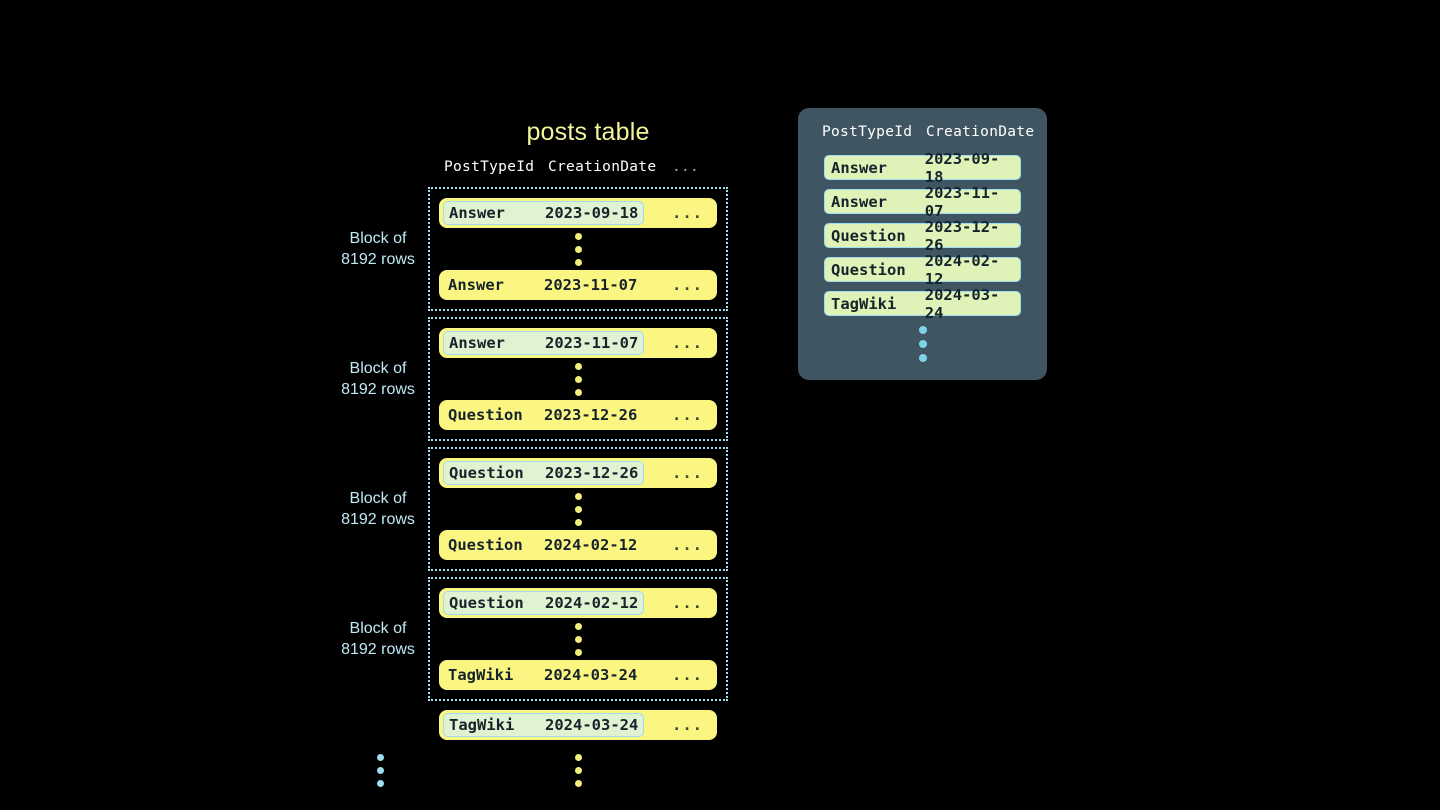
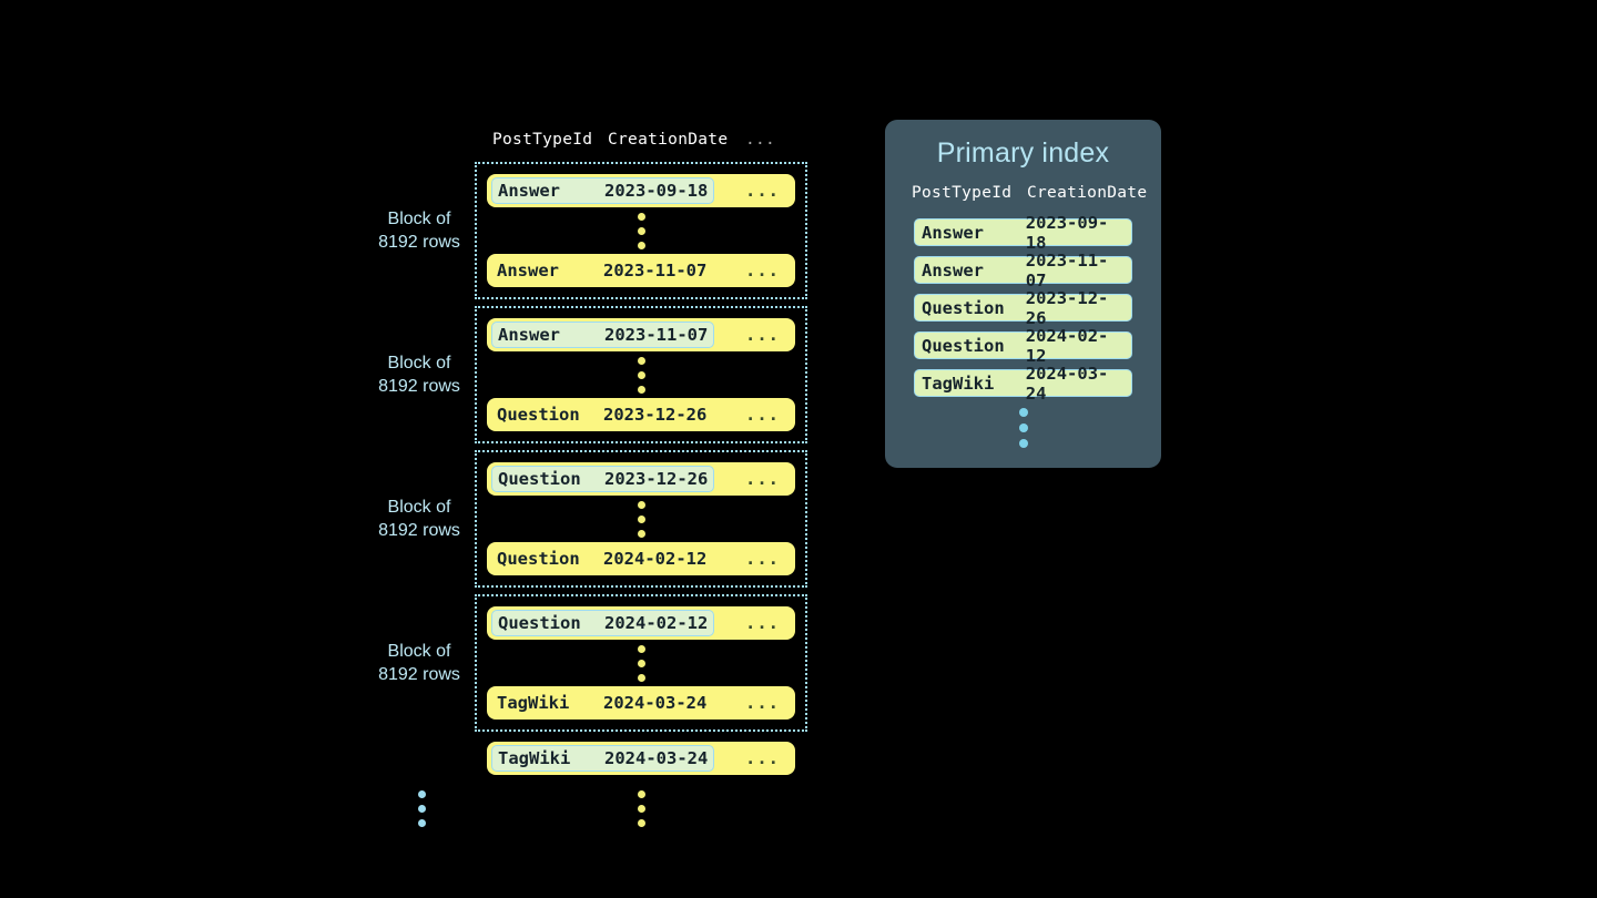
- posts table
  PostTypeId
  CreationDate
  ...
  Block of
  8192 rows
  Answer
  2023-09-18
  ...
  Answer
  2023-11-07
  ...
  Block of
  8192 rows
  Answer
  2023-11-07
  ...
  Question
  2023-12-26
  ...
  Block of
  8192 rows
  Question
  2023-12-26
  ...
  Question
  2024-02-12
  ...
  Block of
  8192 rows
  Question
  2024-02-12
  ...
  TagWiki
  2024-03-24
  ...
  TagWiki
  2024-03-24
  ...
+ Primary index
  PostTypeId
  CreationDate
  Answer
  2023-09-18
  Answer
  2023-11-07
  Question
  2023-12-26
  Question
  2024-02-12
  TagWiki
  2024-03-24
